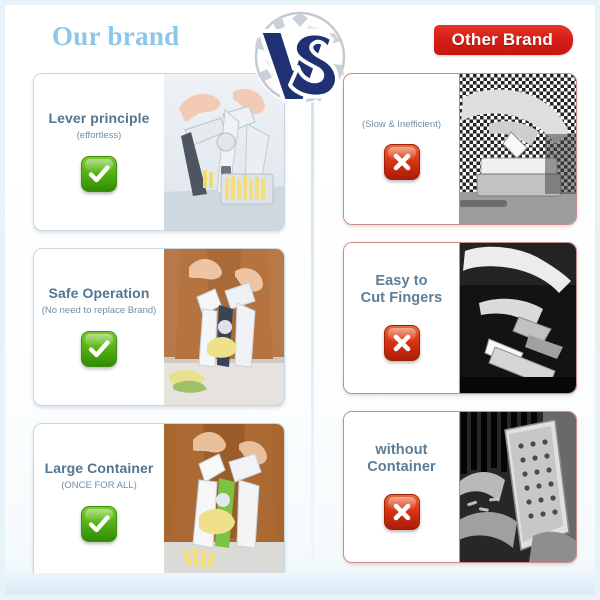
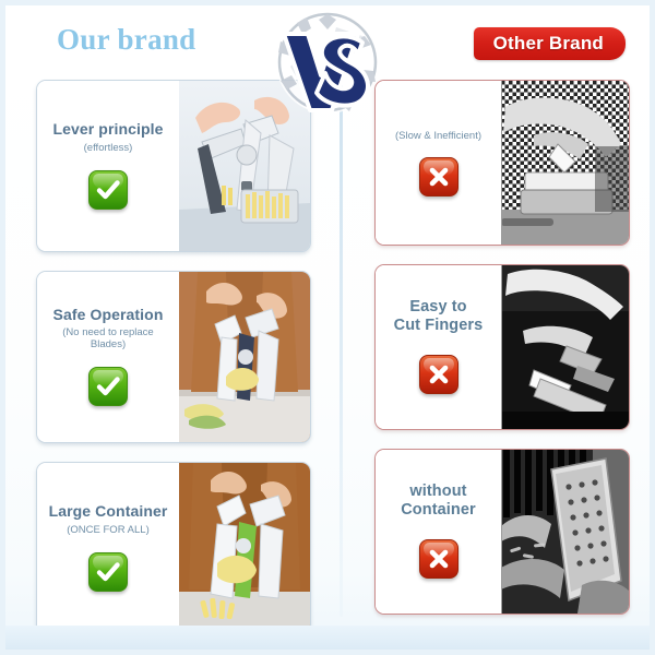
  Our brand
  Other Brand
  Lever principle
  (effortless)
  Safe Operation
- (No need to replace Brand)
+ (No need to replace Blades)
  Large Container
  (ONCE FOR ALL)
  (Slow & Inefficient)
  Easy to
  Cut Fingers
  without
  Container
